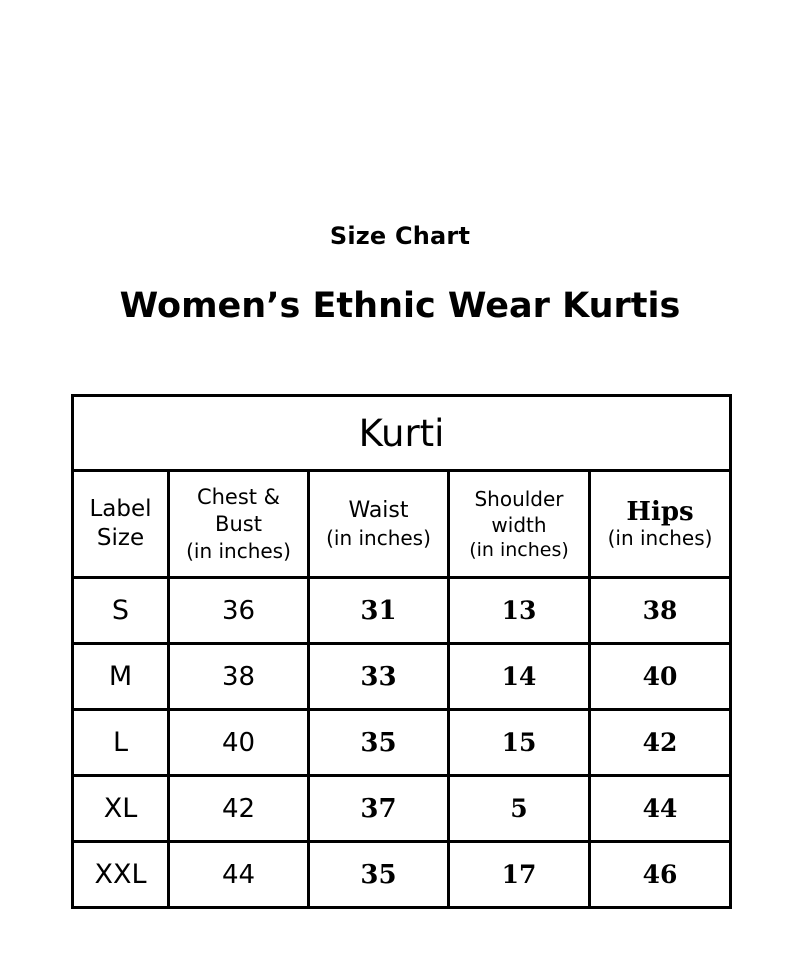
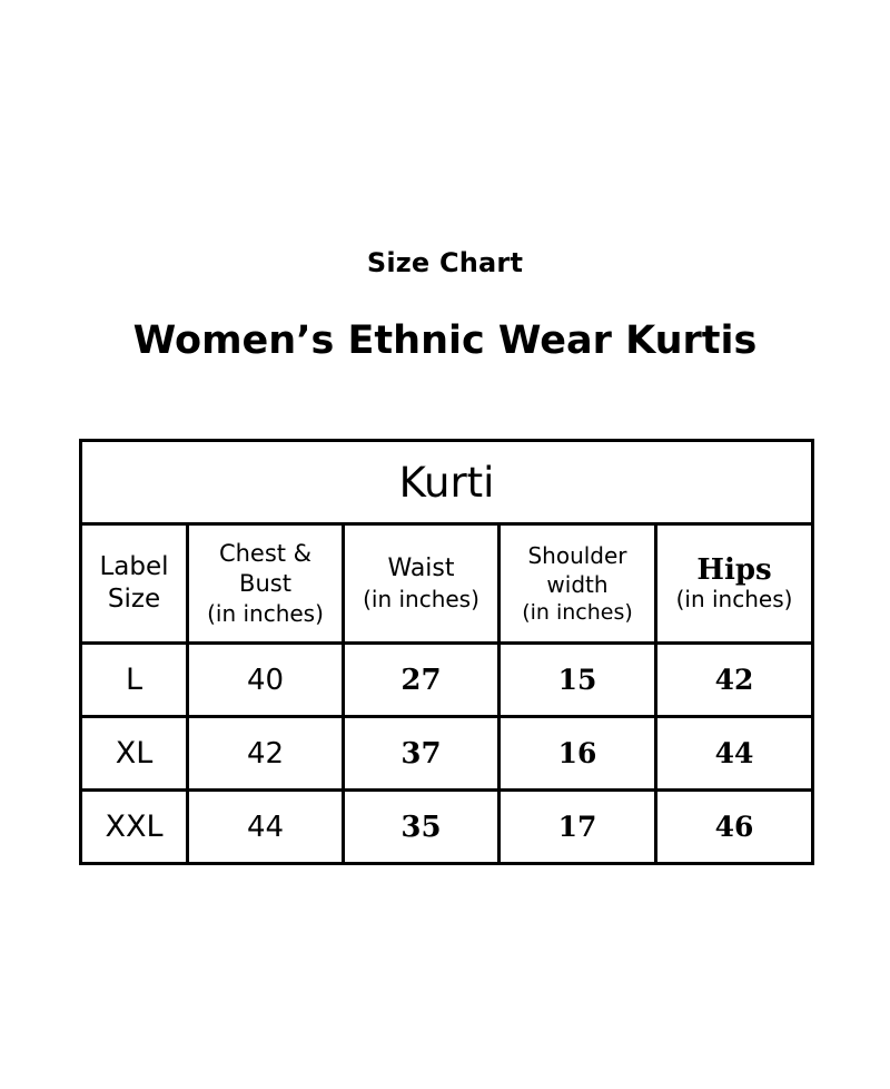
  Size Chart
  Women’s Ethnic Wear Kurtis
  Kurti
  Label Size	Chest & Bust (in inches)	Waist (in inches)	Shoulder width (in inches)	Hips (in inches)
- S	36	31	13	38
- M	38	33	14	40
- L	40	35	15	42
+ L	40	27	15	42
- XL	42	37	5	44
+ XL	42	37	16	44
  XXL	44	35	17	46
